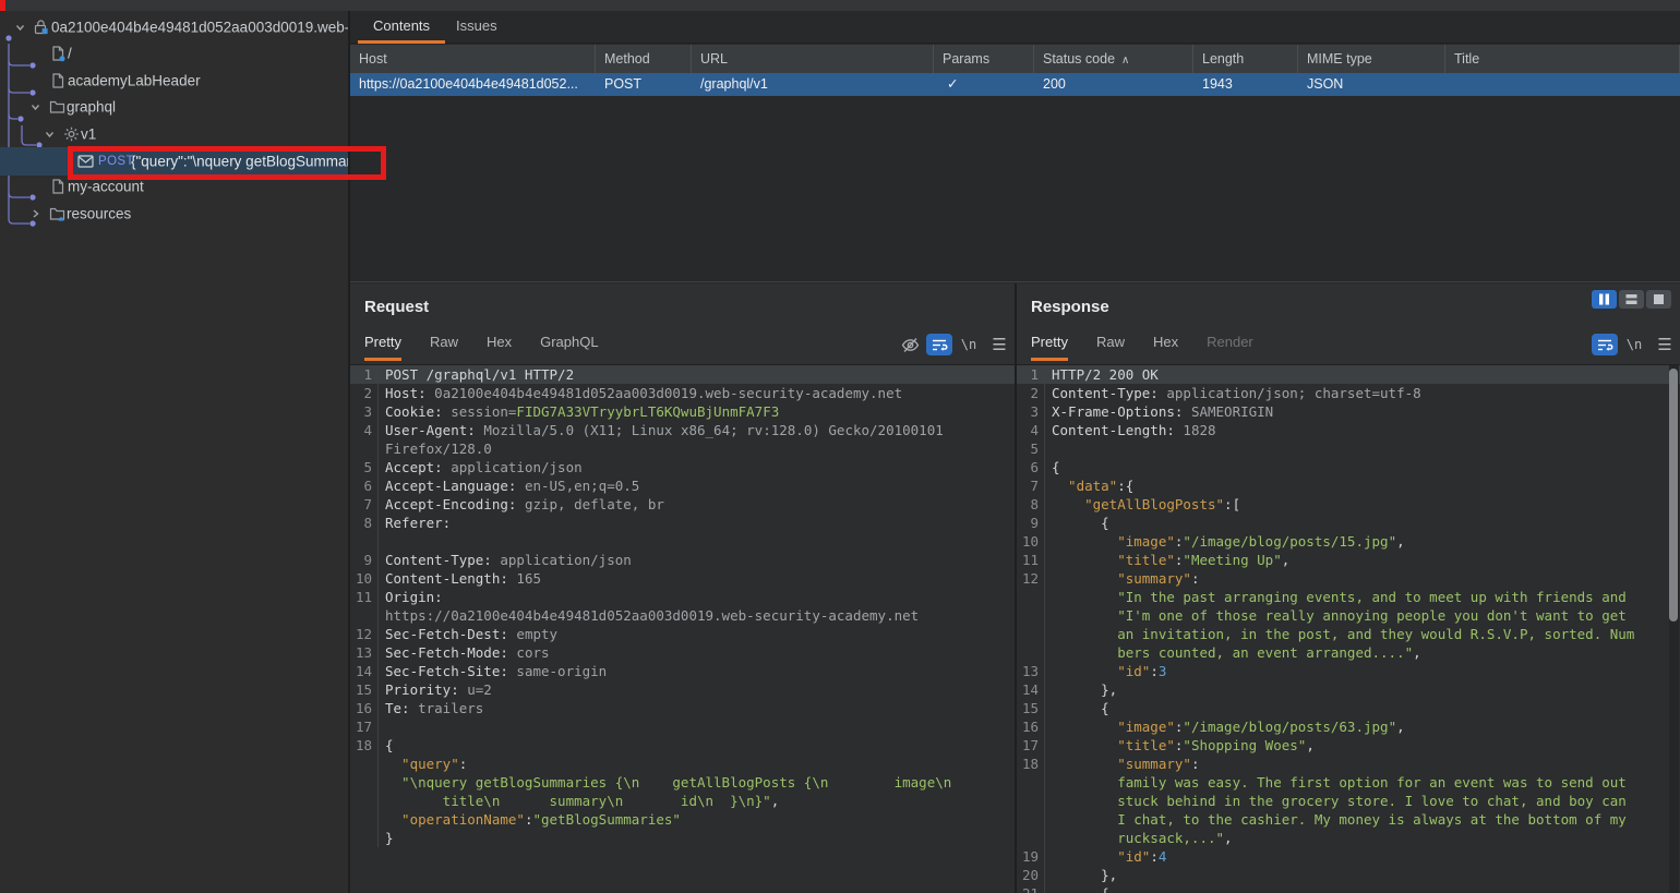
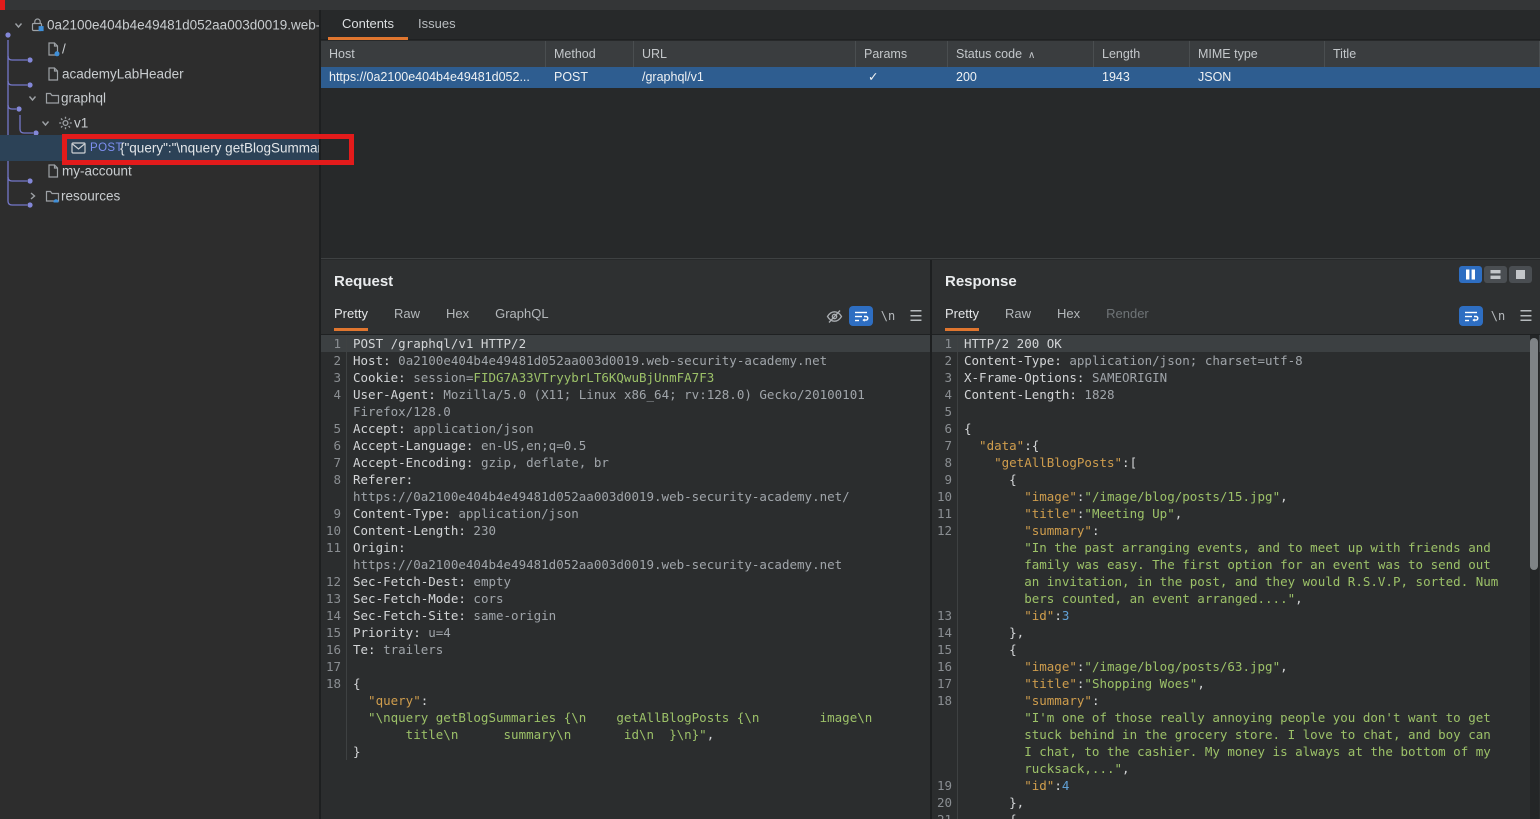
  0a2100e404b4e49481d052aa003d0019.web
  /
  academyLabHeader
  graphql
  v1
  POST
  {"query":"\nquery getBlogSumma
  my-account
  resources
  Contents
  Issues
  Host
  Method
  URL
  Params
  Status code ∧
  Length
  MIME type
  Title
  https://0a2100e404b4e49481d052...
  POST
  /graphql/v1
  ✓
  200
  1943
  JSON
  Request
  Pretty
  Raw
  Hex
  GraphQL
  \n
  ☰
  1
  POST /graphql/v1 HTTP/2
  2
  Host: 0a2100e404b4e49481d052aa003d0019.web-security-academy.net
  3
  Cookie: session=FIDG7A33VTryybrLT6KQwuBjUnmFA7F3
  4
  User-Agent: Mozilla/5.0 (X11; Linux x86_64; rv:128.0) Gecko/20100101
  Firefox/128.0
  5
  Accept: application/json
  6
  Accept-Language: en-US,en;q=0.5
  7
  Accept-Encoding: gzip, deflate, br
  8
  Referer:
+ https://0a2100e404b4e49481d052aa003d0019.web-security-academy.net/
  9
  Content-Type: application/json
  10
- Content-Length: 165
+ Content-Length: 230
  11
  Origin:
  https://0a2100e404b4e49481d052aa003d0019.web-security-academy.net
  12
  Sec-Fetch-Dest: empty
  13
  Sec-Fetch-Mode: cors
  14
  Sec-Fetch-Site: same-origin
  15
- Priority: u=2
+ Priority: u=4
  16
  Te: trailers
  17
  18
  {
  "query":
  "\nquery getBlogSummaries {\n getAllBlogPosts {\n image\n
  title\n summary\n id\n }\n}",
- "operationName":"getBlogSummaries"
  }
  Response
  Pretty
  Raw
  Hex
  Render
  \n
  ☰
  1
  HTTP/2 200 OK
  2
  Content-Type: application/json; charset=utf-8
  3
  X-Frame-Options: SAMEORIGIN
  4
  Content-Length: 1828
  5
  6
  {
  7
  "data":{
  8
  "getAllBlogPosts":[
  9
  {
  10
  "image":"/image/blog/posts/15.jpg",
  11
  "title":"Meeting Up",
  12
  "summary":
  "In the past arranging events, and to meet up with friends and
- "I'm one of those really annoying people you don't want to get
+ family was easy. The first option for an event was to send out
  an invitation, in the post, and they would R.S.V.P, sorted. Num
  bers counted, an event arranged....",
  13
  "id":3
  14
  },
  15
  {
  16
  "image":"/image/blog/posts/63.jpg",
  17
  "title":"Shopping Woes",
  18
  "summary":
- family was easy. The first option for an event was to send out
+ "I'm one of those really annoying people you don't want to get
  stuck behind in the grocery store. I love to chat, and boy can
  I chat, to the cashier. My money is always at the bottom of my
  rucksack,...",
  19
  "id":4
  20
  },
